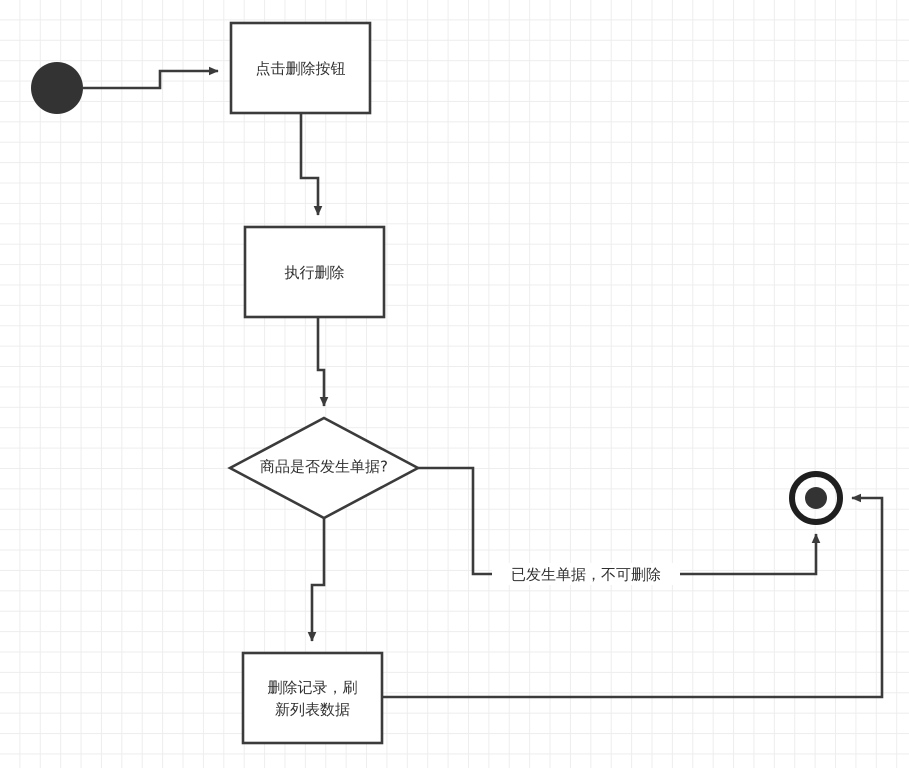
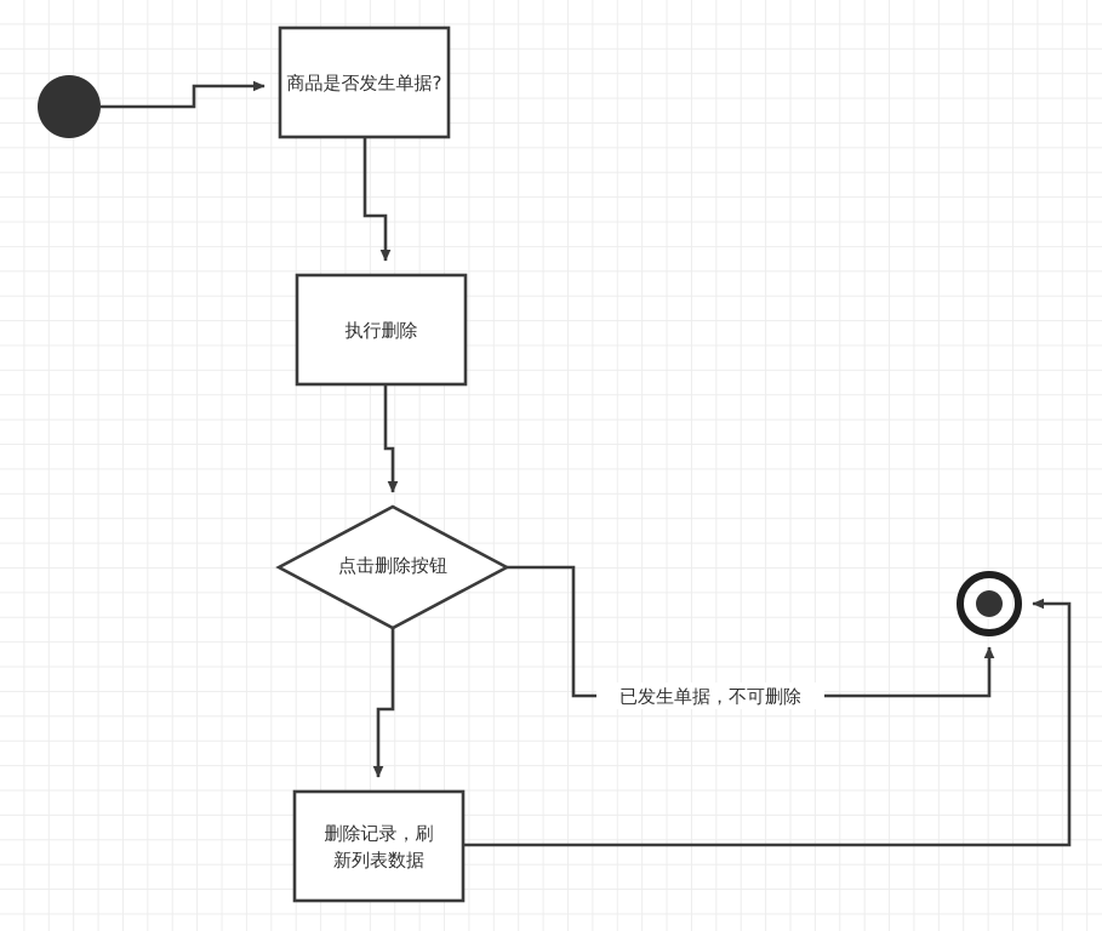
  已发生单据，不可删除
- 点击删除按钮
+ 商品是否发生单据?
  执行删除
- 商品是否发生单据?
+ 点击删除按钮
  删除记录，刷
  新列表数据
